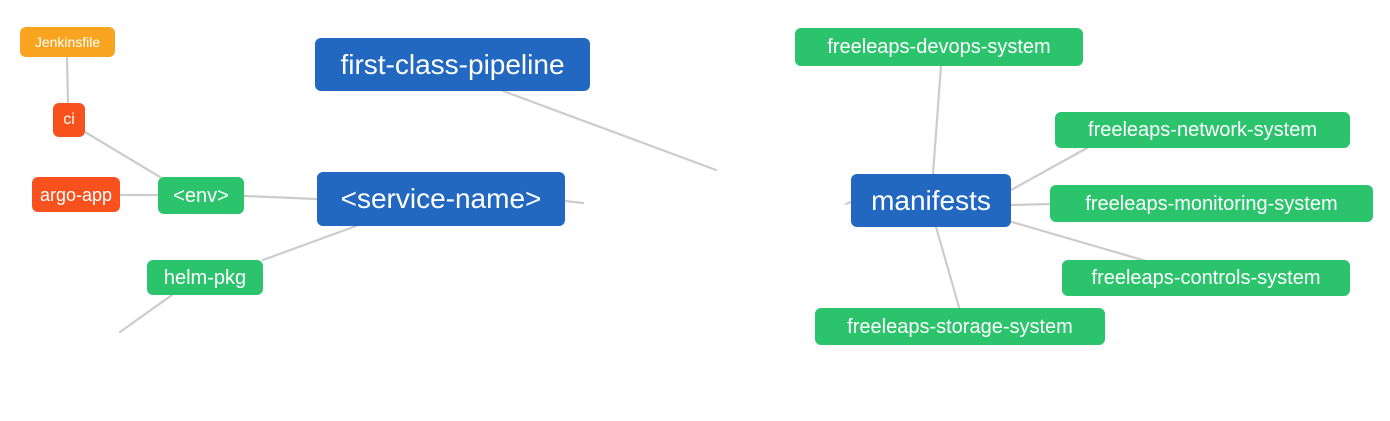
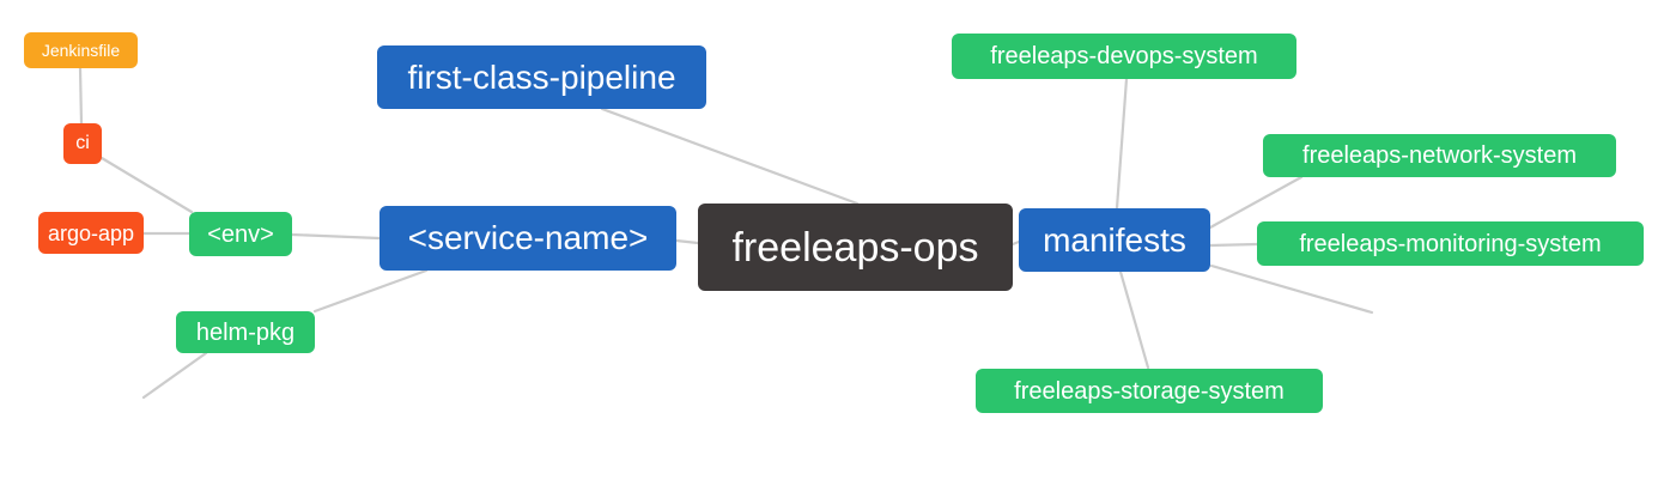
  Jenkinsfile
  ci
  argo-app
  <env>
  helm-pkg
  first-class-pipeline
  <service-name>
+ freeleaps-ops
  manifests
  freeleaps-devops-system
  freeleaps-network-system
  freeleaps-monitoring-system
- freeleaps-controls-system
  freeleaps-storage-system
